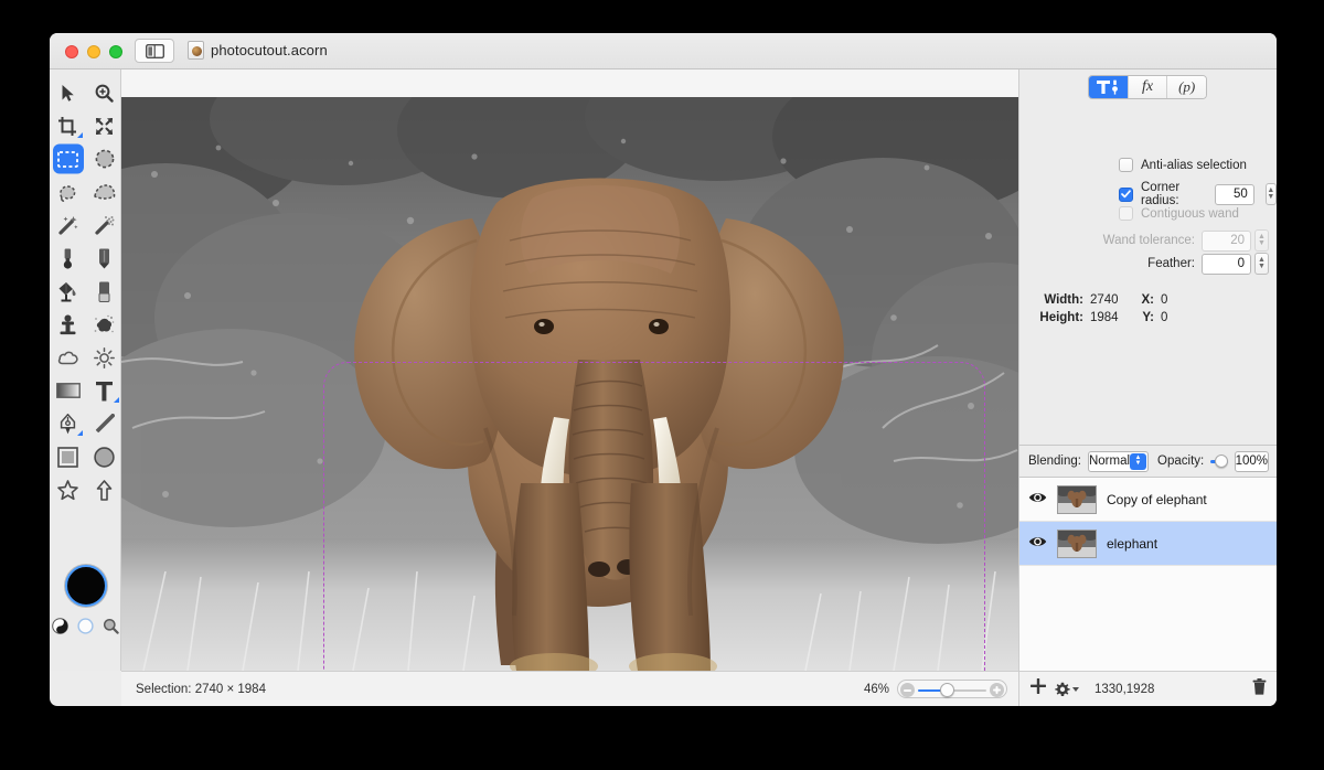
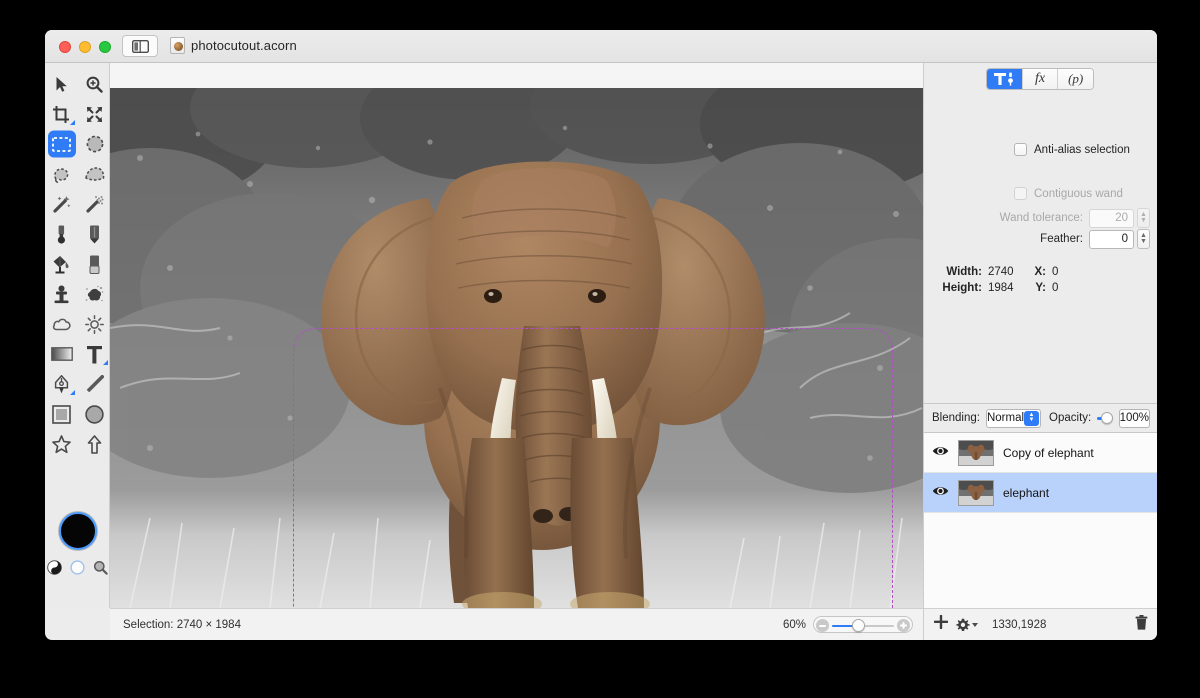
  photocutout.acorn
  Selection: 2740 × 1984
- 46%
+ 60%
  fx
  (p)
  Anti-alias selection
- Corner radius:
- 50
  Contiguous wand
  Wand tolerance:
  20
  Feather:
  0
  Width:
  2740
  X:
  0
  Height:
  1984
  Y:
  0
  Blending:
  Normal
  Opacity:
  100%
  Copy of elephant
  elephant
  1330,1928
